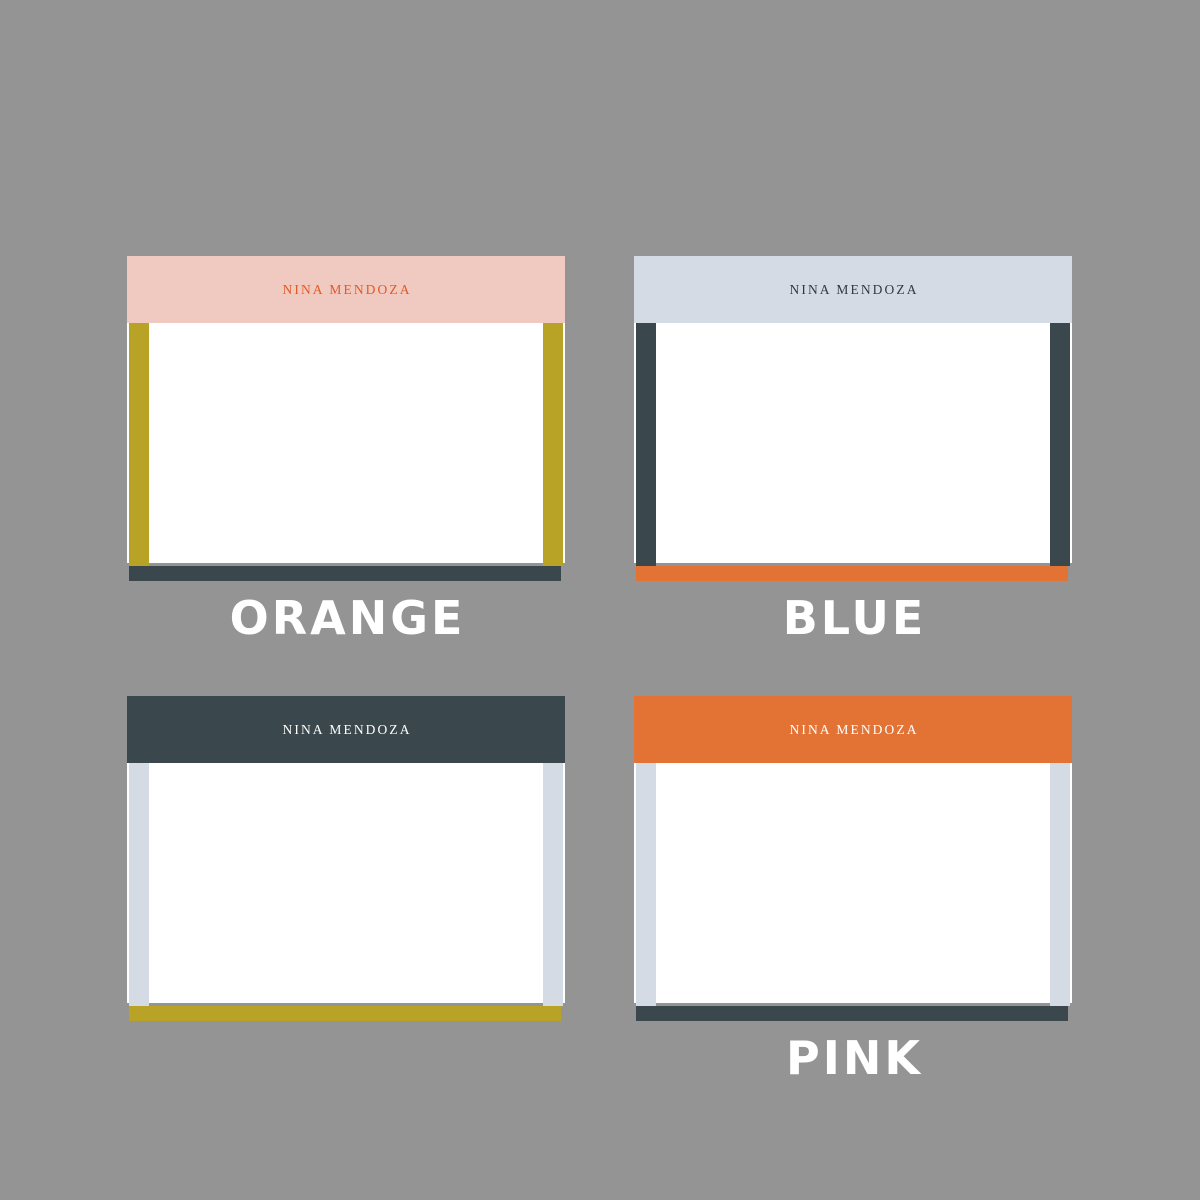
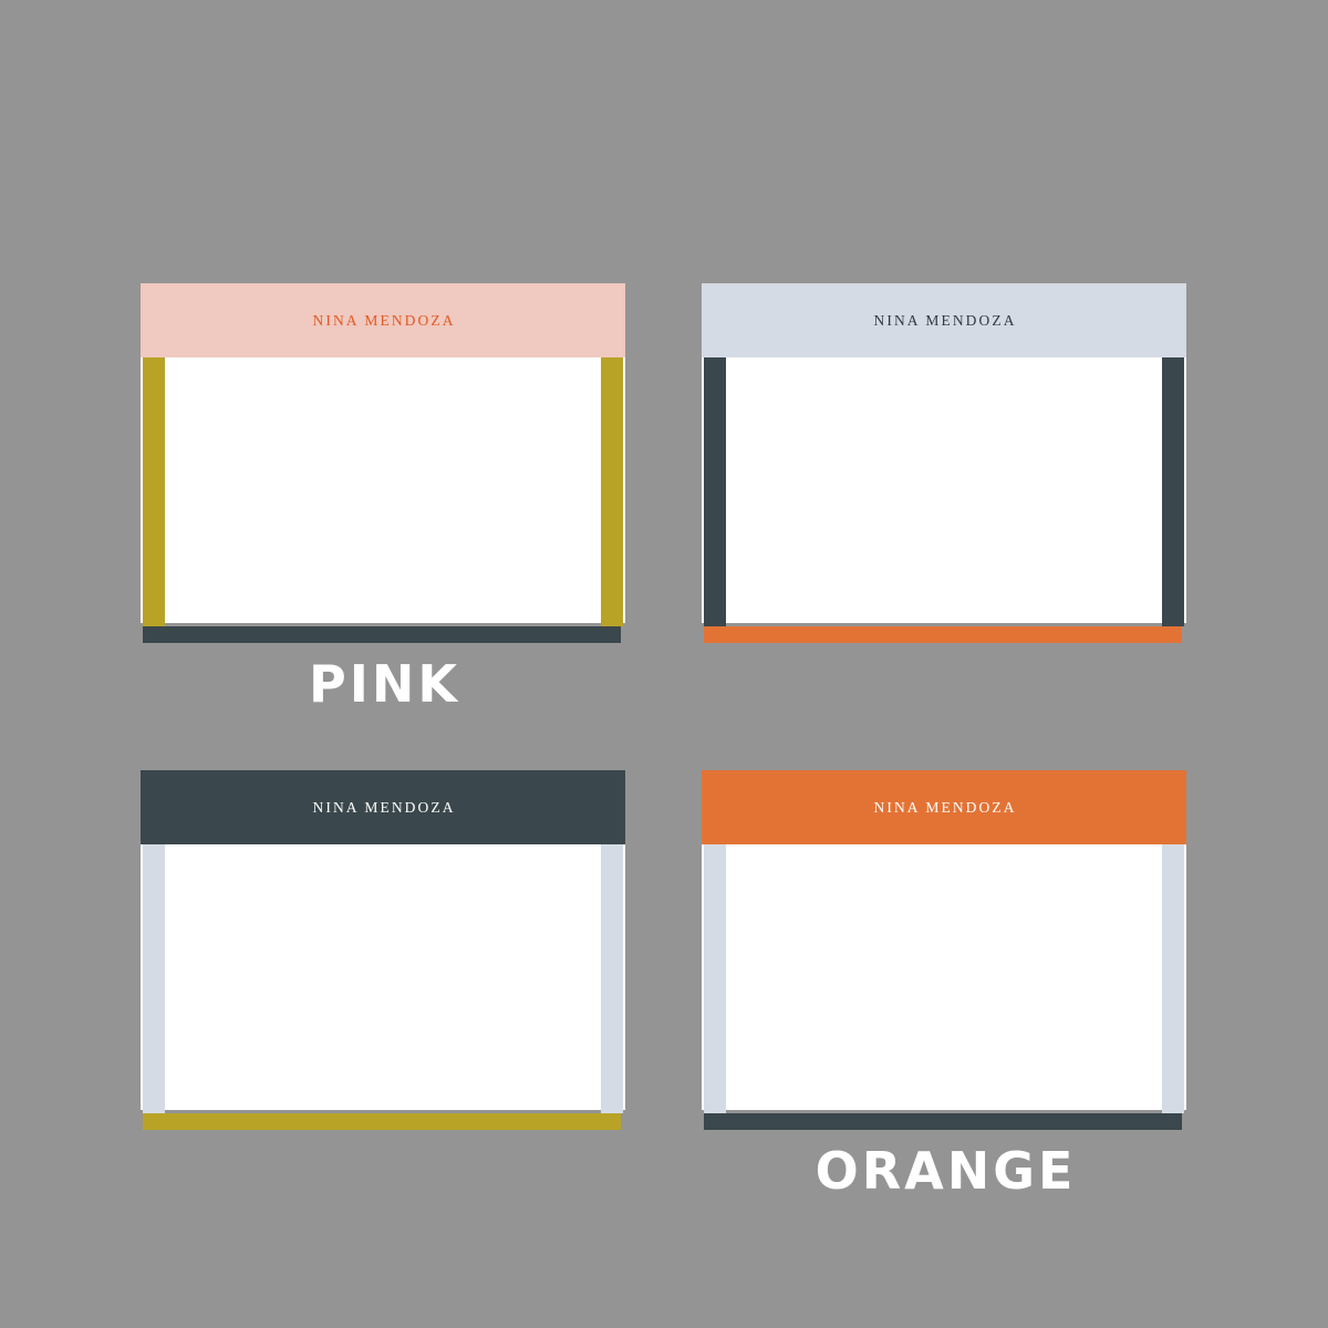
  NINA MENDOZA
- ORANGE
+ PINK
  NINA MENDOZA
- BLUE
  NINA MENDOZA
  NINA MENDOZA
- PINK
+ ORANGE
